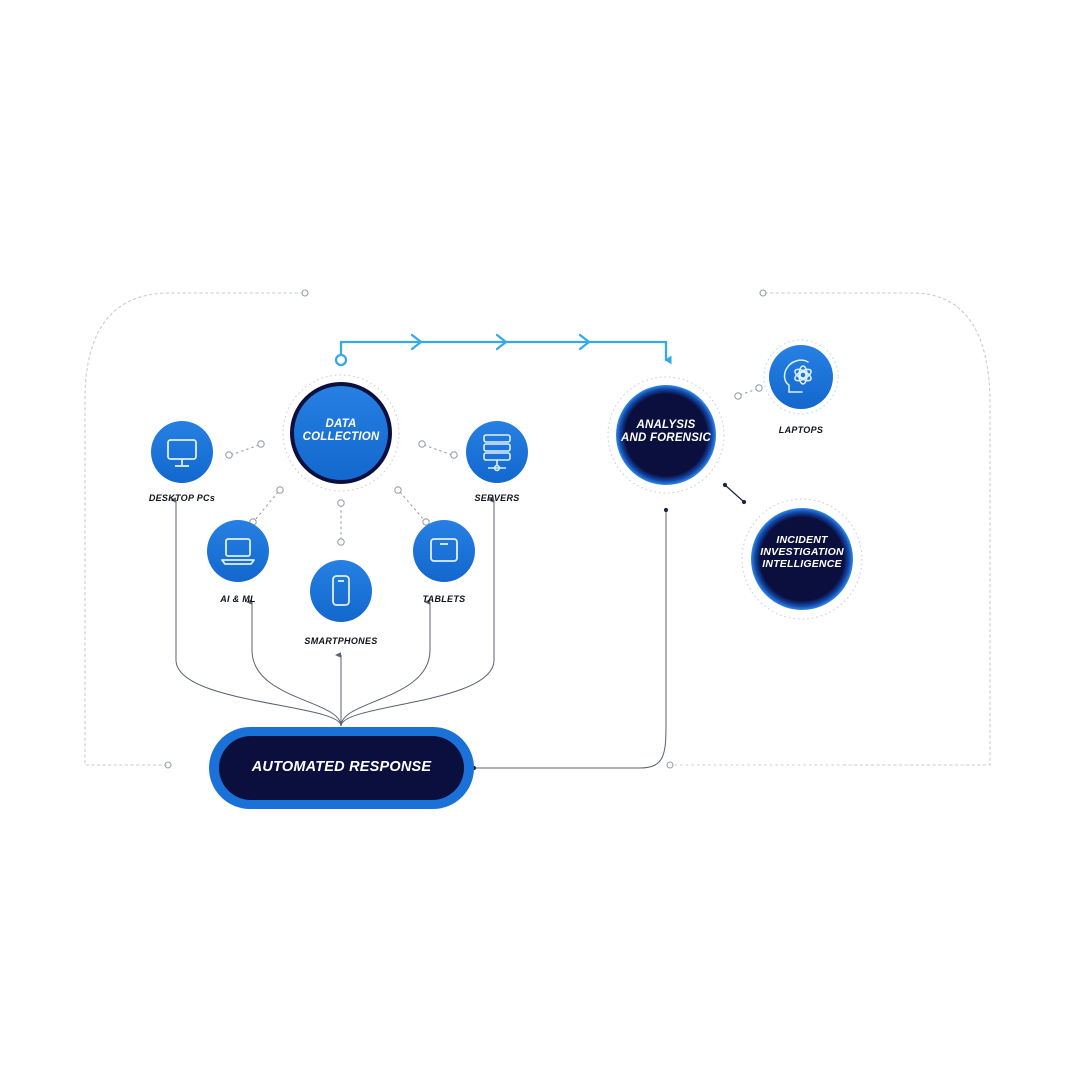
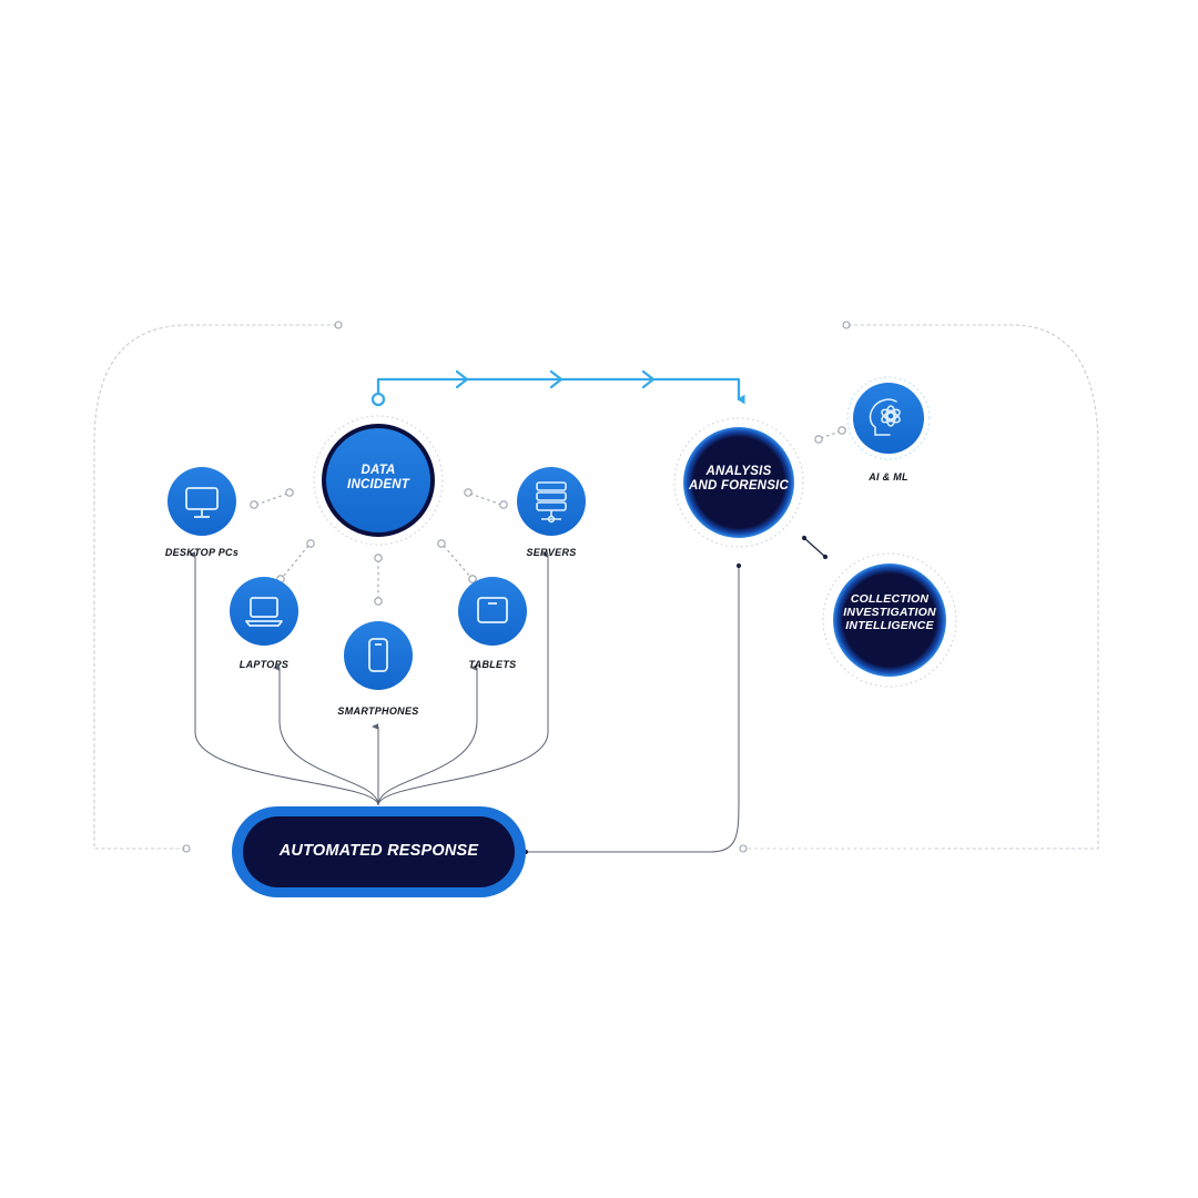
  DATA
- COLLECTION
+ INCIDENT
  ANALYSIS
  AND FORENSIC
- INCIDENT
+ COLLECTION
  INVESTIGATION
  INTELLIGENCE
  DESKTOP PCs
- AI & ML
+ LAPTOPS
  SMARTPHONES
  TABLETS
  SERVERS
- LAPTOPS
+ AI & ML
  AUTOMATED RESPONSE
